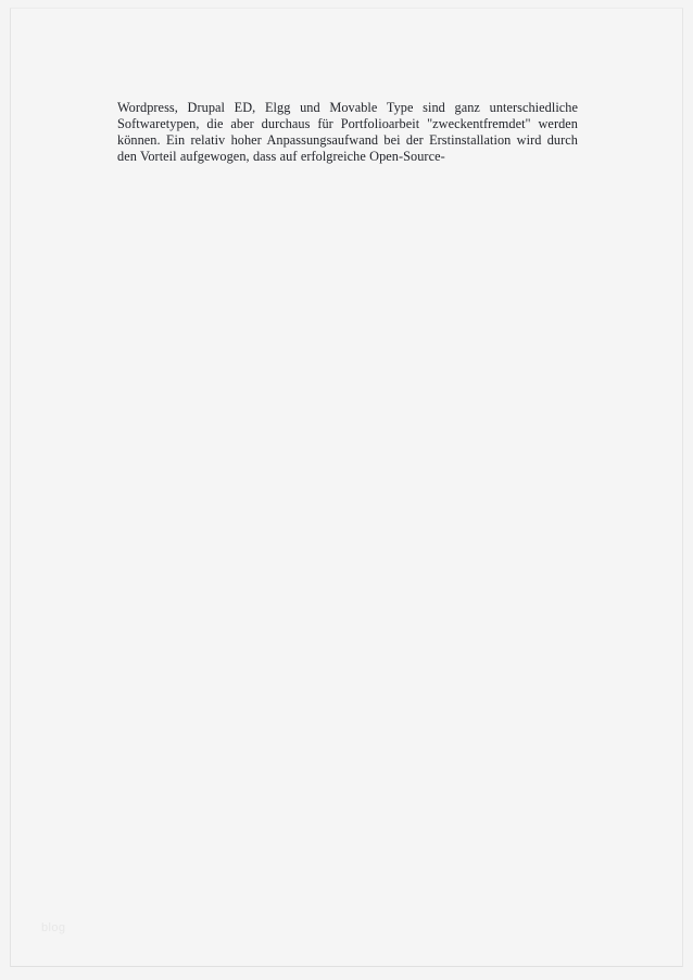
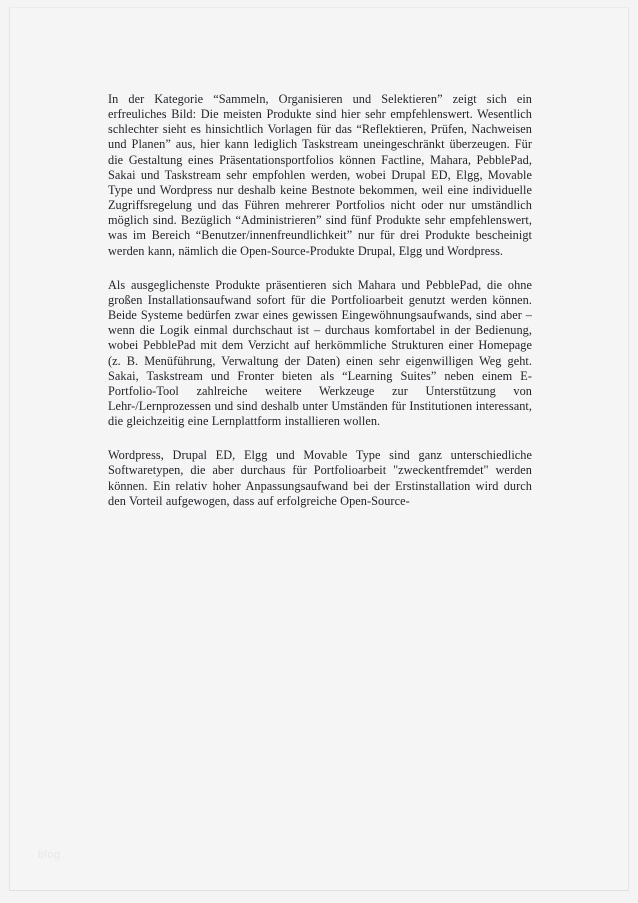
+ In der Kategorie “Sammeln, Organisieren und Selektieren” zeigt sich ein erfreuliches Bild: Die meisten Produkte sind hier sehr empfehlenswert. Wesentlich schlechter sieht es hinsichtlich Vorlagen für das “Reflektieren, Prüfen, Nachweisen und Planen” aus, hier kann lediglich Taskstream uneingeschränkt überzeugen. Für die Gestaltung eines Präsentationsportfolios können Factline, Mahara, PebblePad, Sakai und Taskstream sehr empfohlen werden, wobei Drupal ED, Elgg, Movable Type und Wordpress nur deshalb keine Bestnote bekommen, weil eine individuelle Zugriffsregelung und das Führen mehrerer Portfolios nicht oder nur umständlich möglich sind. Bezüglich “Administrieren” sind fünf Produkte sehr empfehlenswert, was im Bereich “Benutzer/innenfreundlichkeit” nur für drei Produkte bescheinigt werden kann, nämlich die Open-Source-Produkte Drupal, Elgg und Wordpress.
+ Als ausgeglichenste Produkte präsentieren sich Mahara und PebblePad, die ohne großen Installationsaufwand sofort für die Portfolioarbeit genutzt werden können. Beide Systeme bedürfen zwar eines gewissen Eingewöhnungsaufwands, sind aber – wenn die Logik einmal durchschaut ist – durchaus komfortabel in der Bedienung, wobei PebblePad mit dem Verzicht auf herkömmliche Strukturen einer Homepage (z. B. Menüführung, Verwaltung der Daten) einen sehr eigenwilligen Weg geht. Sakai, Taskstream und Fronter bieten als “Learning Suites” neben einem E-Portfolio-Tool zahlreiche weitere Werkzeuge zur Unterstützung von Lehr-/Lernprozessen und sind deshalb unter Umständen für Institutionen interessant, die gleichzeitig eine Lernplattform installieren wollen.
  Wordpress, Drupal ED, Elgg und Movable Type sind ganz unterschiedliche Softwaretypen, die aber durchaus für Portfolioarbeit "zweckentfremdet" werden können. Ein relativ hoher Anpassungsaufwand bei der Erstinstallation wird durch den Vorteil aufgewogen, dass auf erfolgreiche Open-Source-
